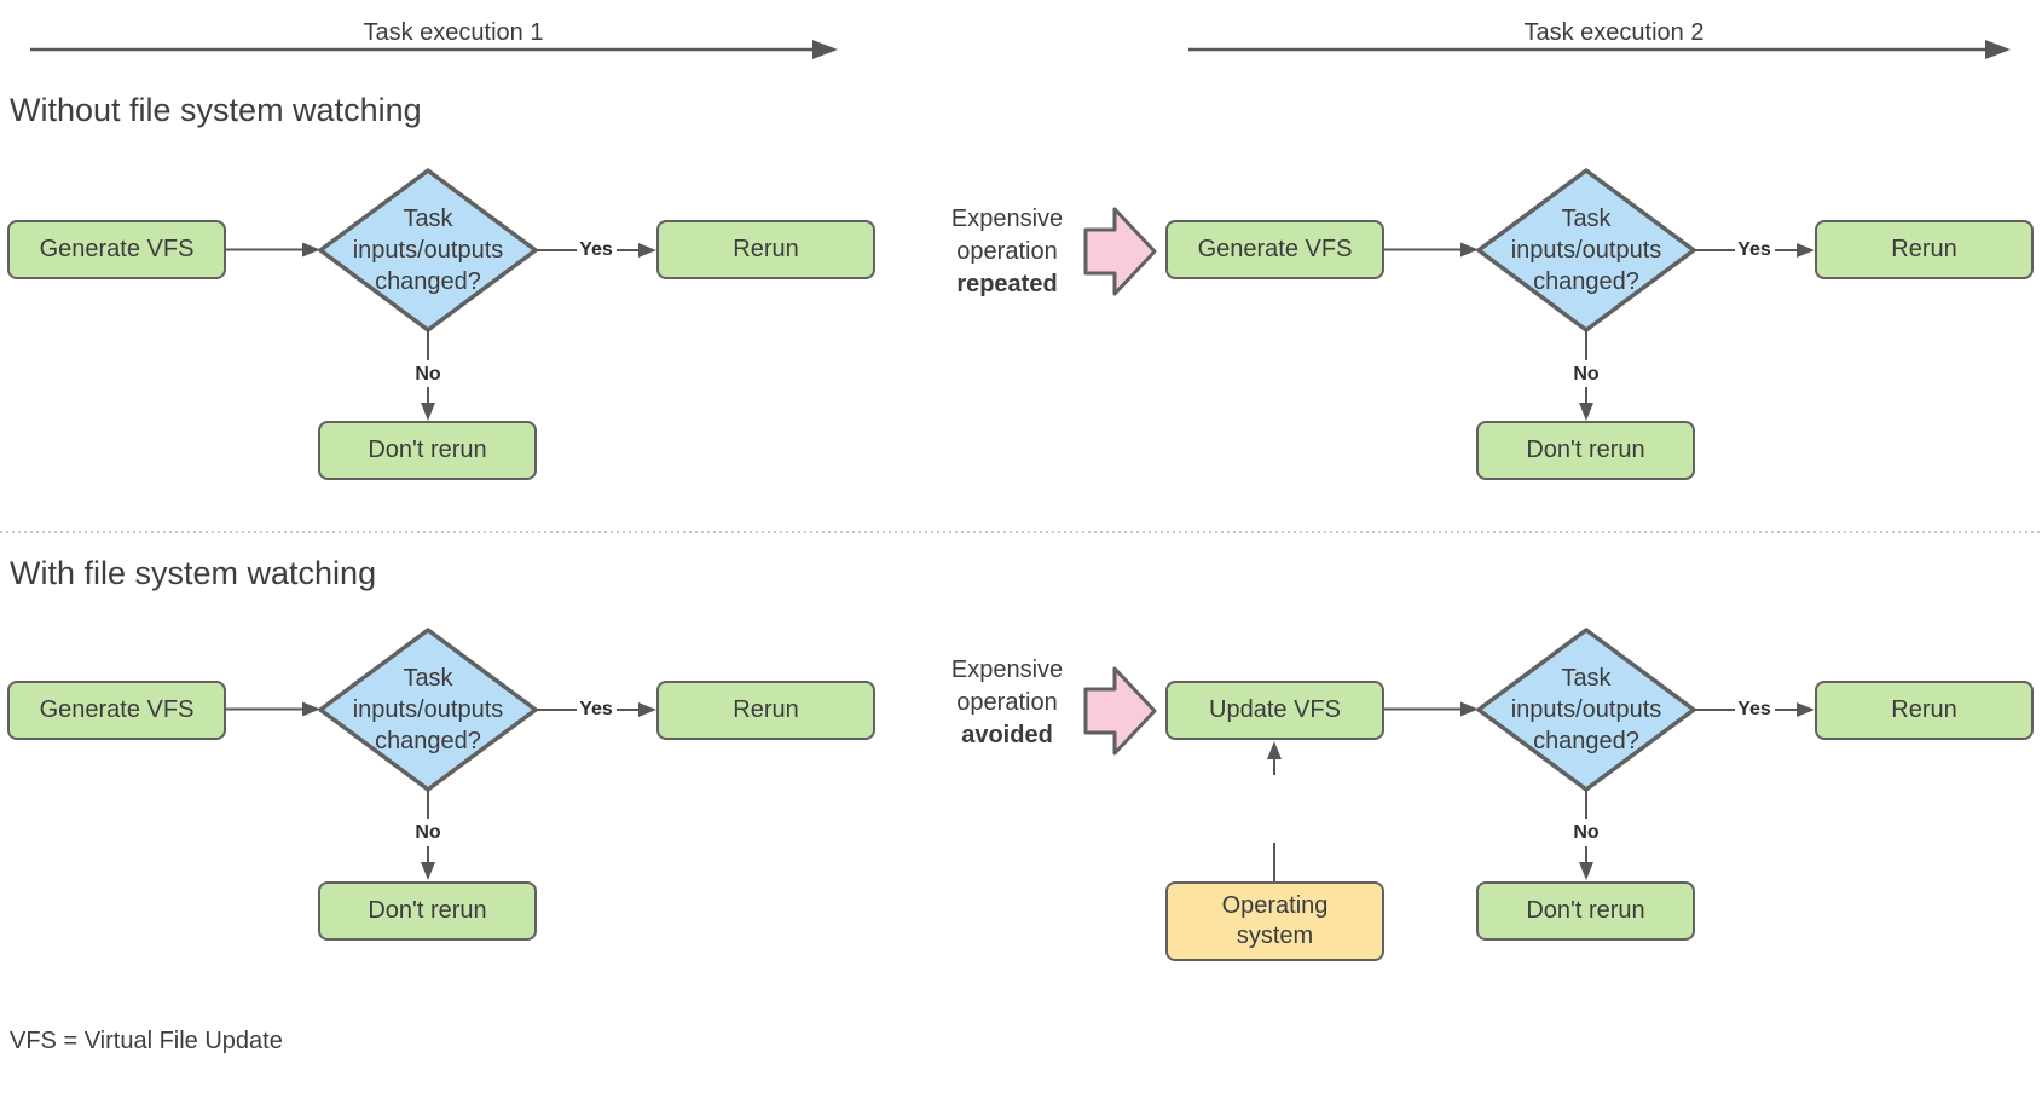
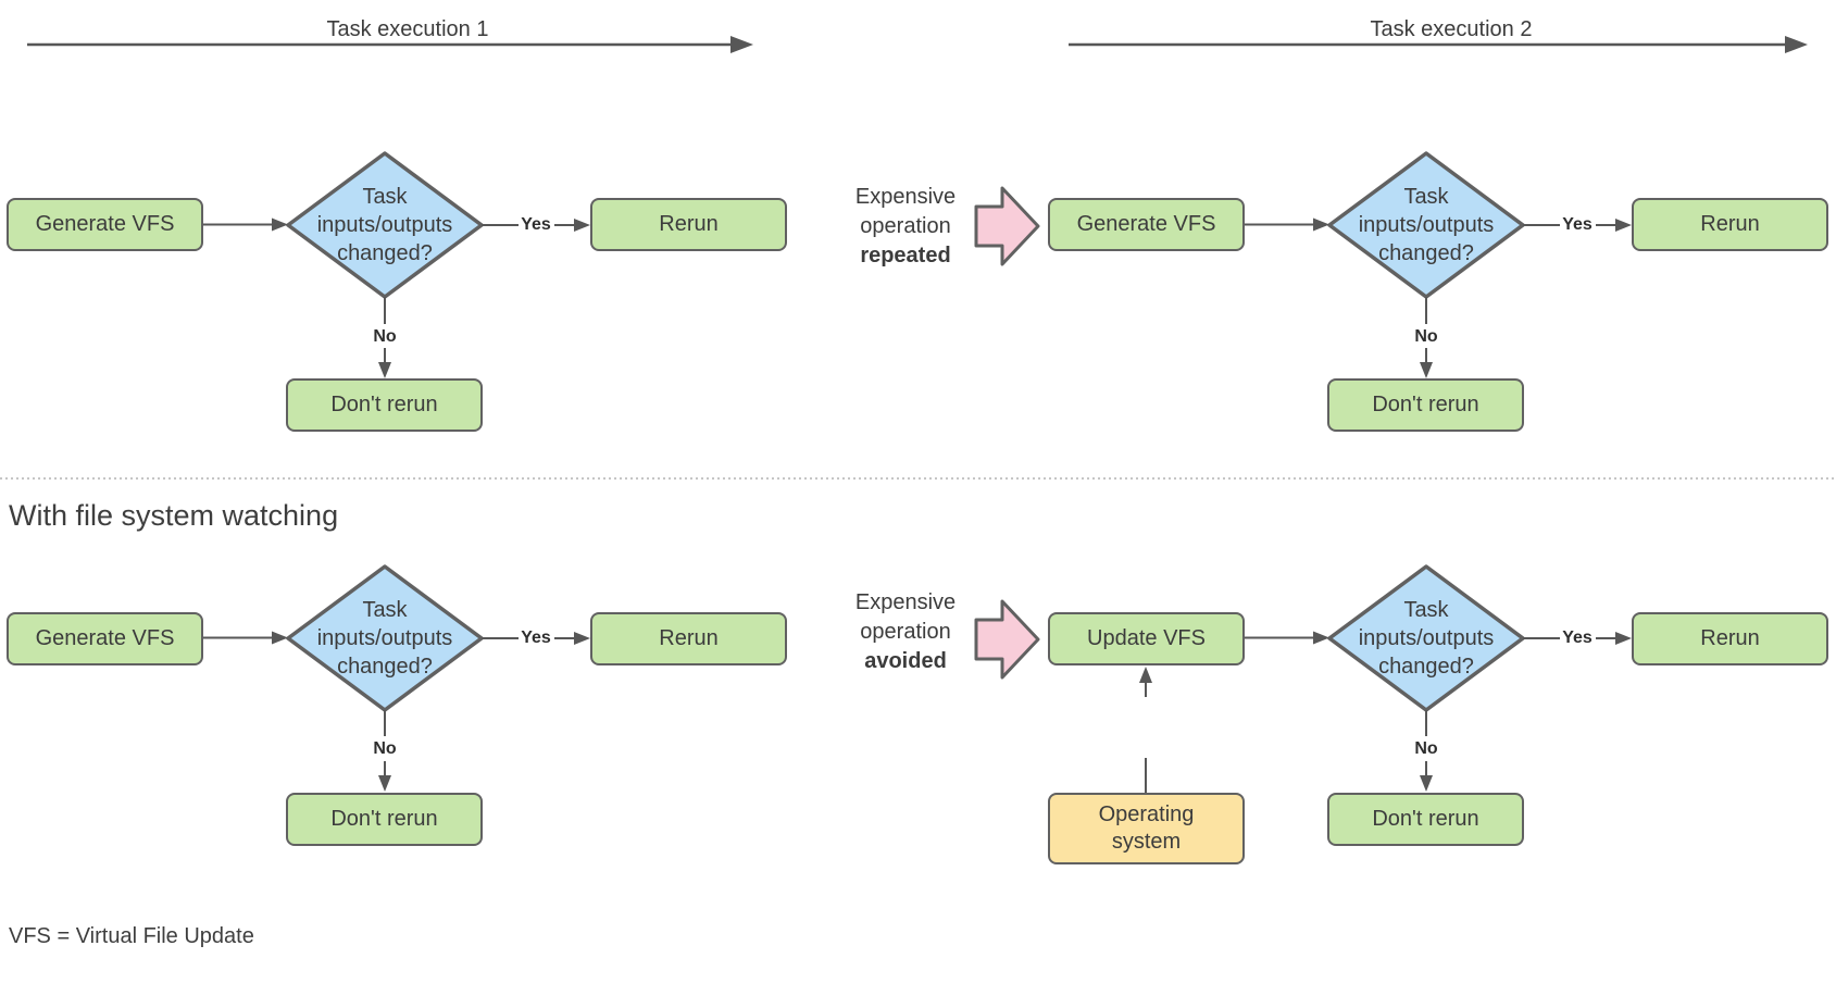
  Task execution 1
  Task execution 2
- Without file system watching
  With file system watching
  Generate VFS
  Task
  inputs/outputs
  changed?
  Yes
  Rerun
  No
  Don't rerun
  Generate VFS
  Task
  inputs/outputs
  changed?
  Yes
  Rerun
  No
  Don't rerun
  Generate VFS
  Task
  inputs/outputs
  changed?
  Yes
  Rerun
  No
  Don't rerun
  Update VFS
  Task
  inputs/outputs
  changed?
  Yes
  Rerun
  No
  Don't rerun
  Expensive
  operation
  repeated
  Expensive
  operation
  avoided
  Operating
  system
  VFS = Virtual File Update
